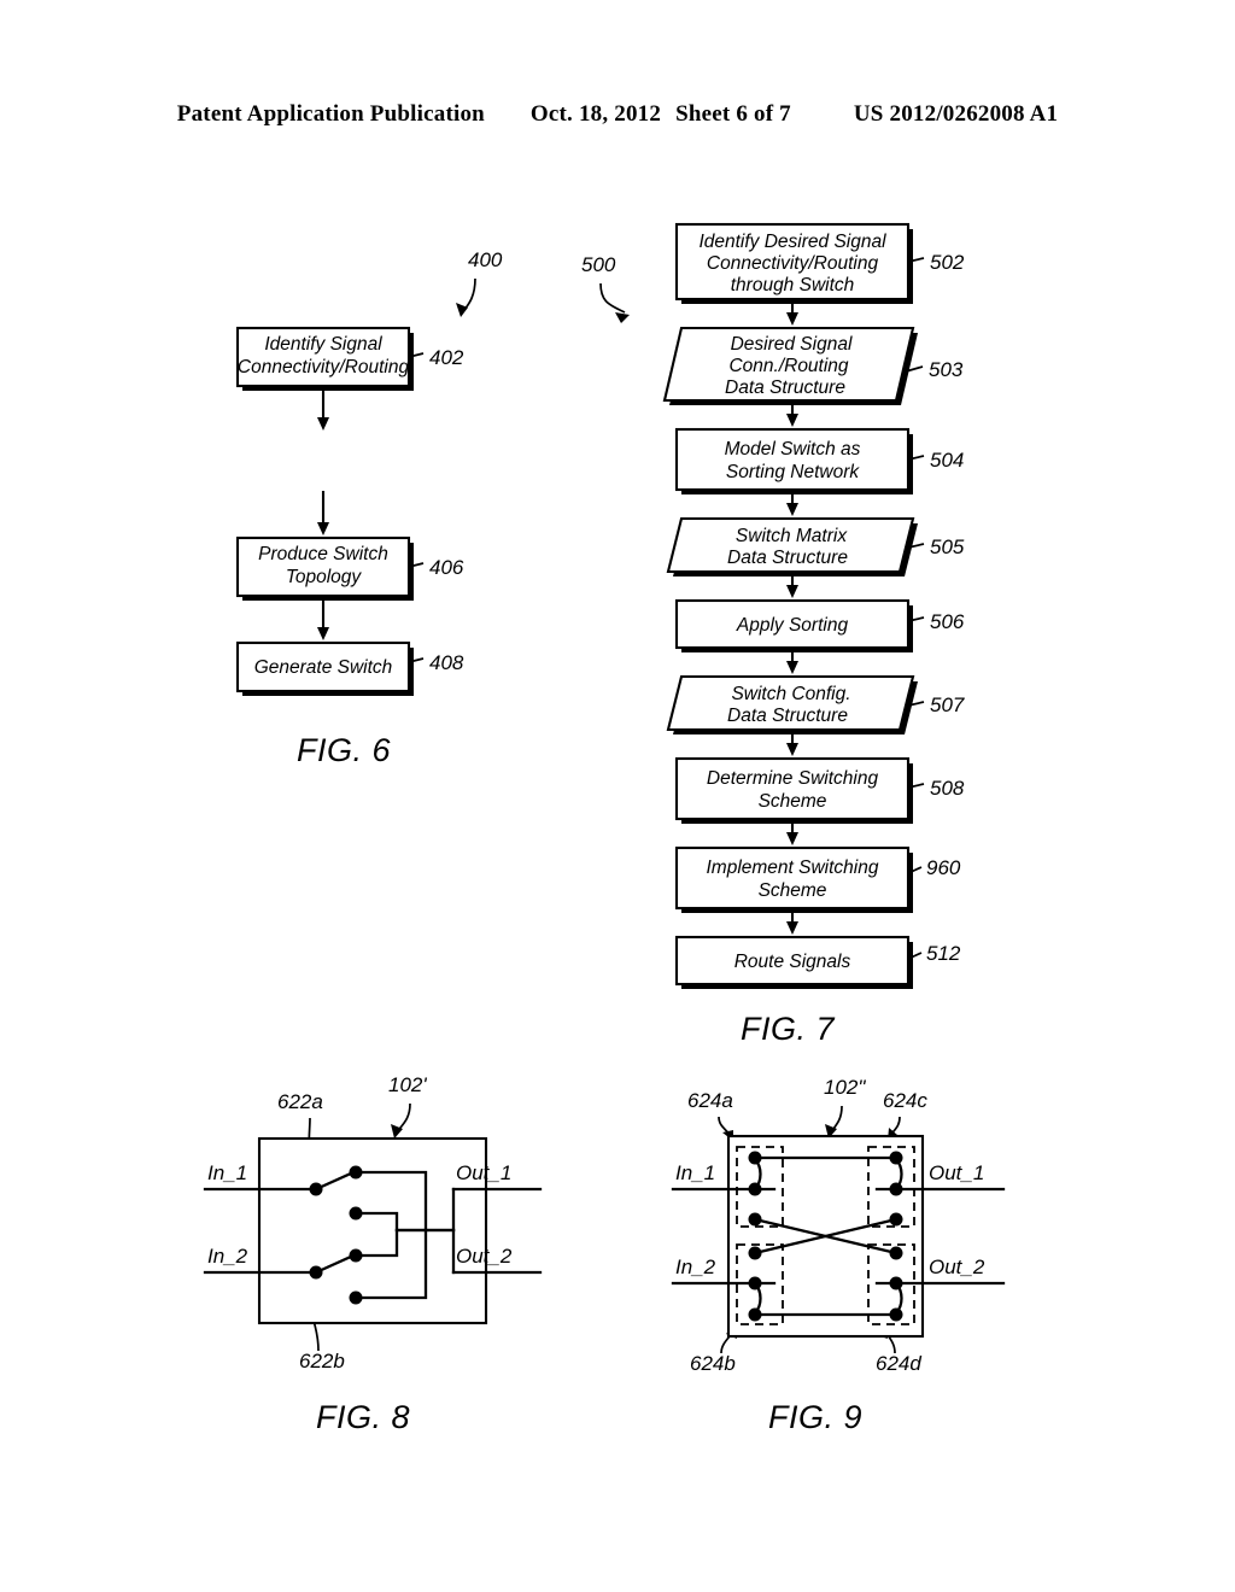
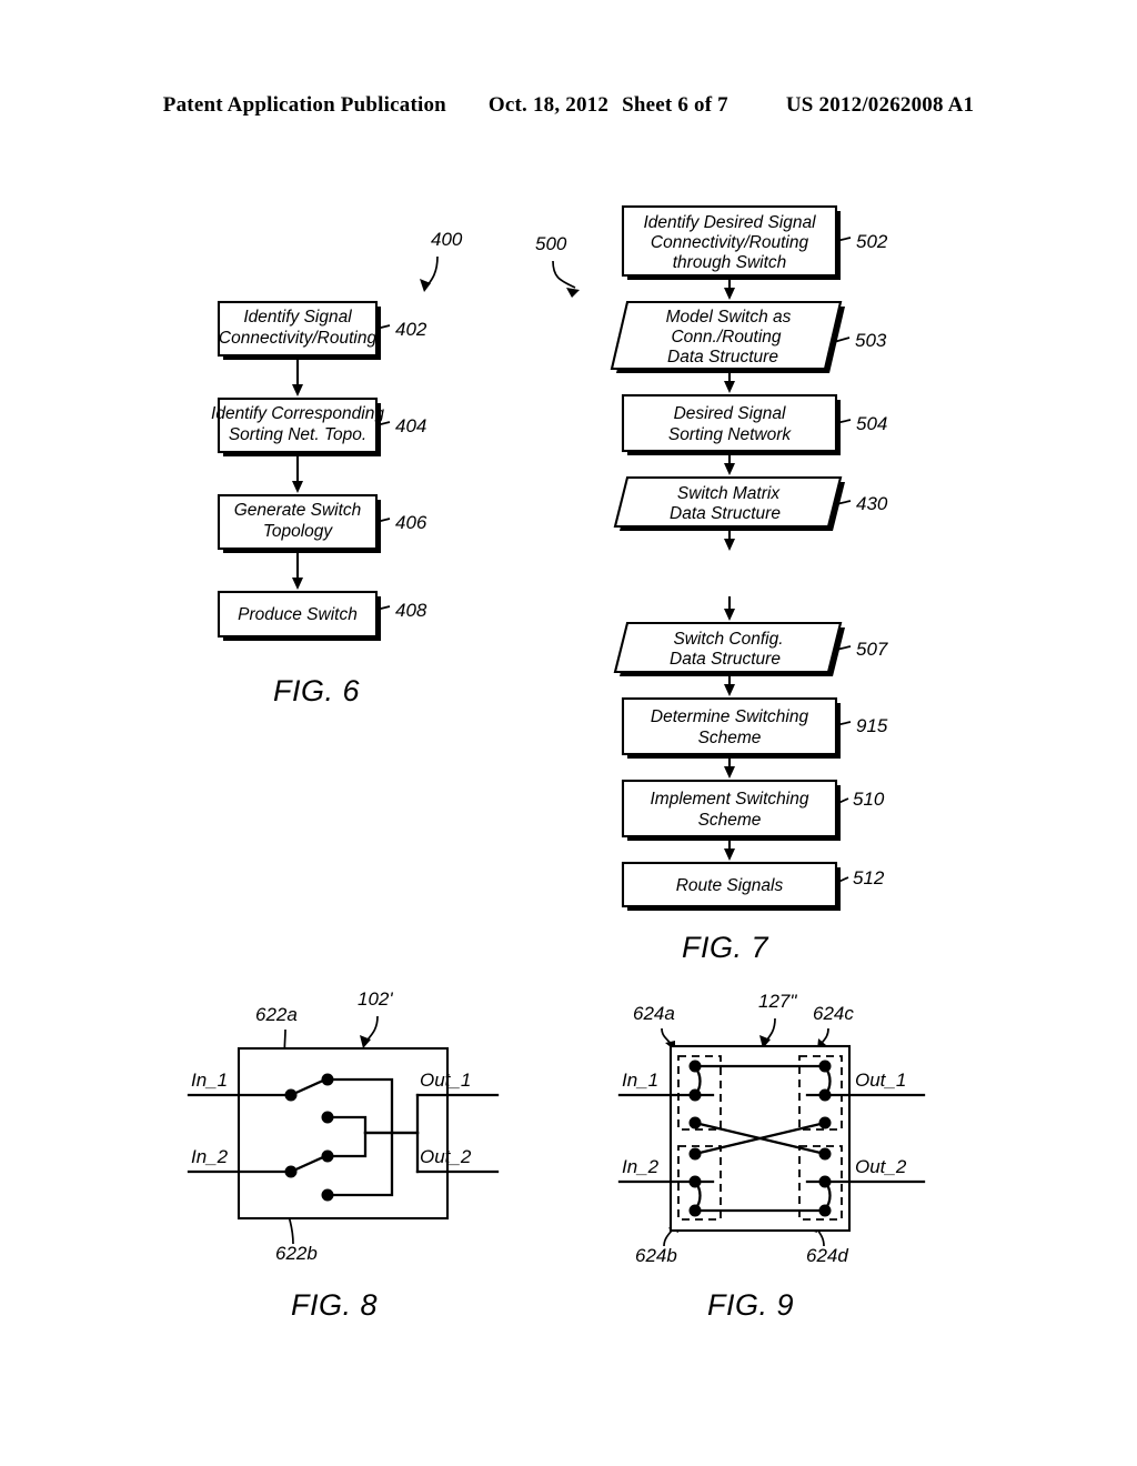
  Patent Application Publication
  Oct. 18, 2012
  Sheet 6 of 7
  US 2012/0262008 A1
  400
  Identify Signal
  Connectivity/Routing
  402
+ Identify Corresponding
+ Sorting Net. Topo.
+ 404
- Produce Switch
+ Generate Switch
  Topology
  406
- Generate Switch
+ Produce Switch
  408
  FIG. 6
  500
  Identify Desired Signal
  Connectivity/Routing
  through Switch
  502
- Desired Signal
+ Model Switch as
  Conn./Routing
  Data Structure
  503
- Model Switch as
+ Desired Signal
  Sorting Network
  504
  Switch Matrix
  Data Structure
- 505
+ 430
- Apply Sorting
- 506
  Switch Config.
  Data Structure
  507
  Determine Switching
  Scheme
- 508
+ 915
  Implement Switching
  Scheme
- 960
+ 510
  Route Signals
  512
  FIG. 7
  102'
  622a
  622b
  In_1
  In_2
  Out_1
  Out_2
  FIG. 8
- 102"
+ 127"
  624a
  624c
  624b
  624d
  In_1
  In_2
  Out_1
  Out_2
  FIG. 9
